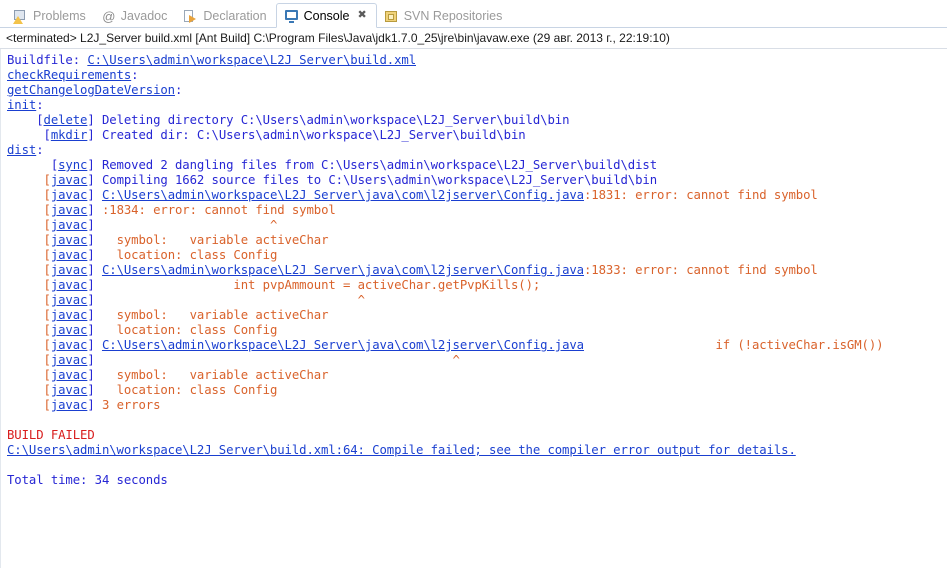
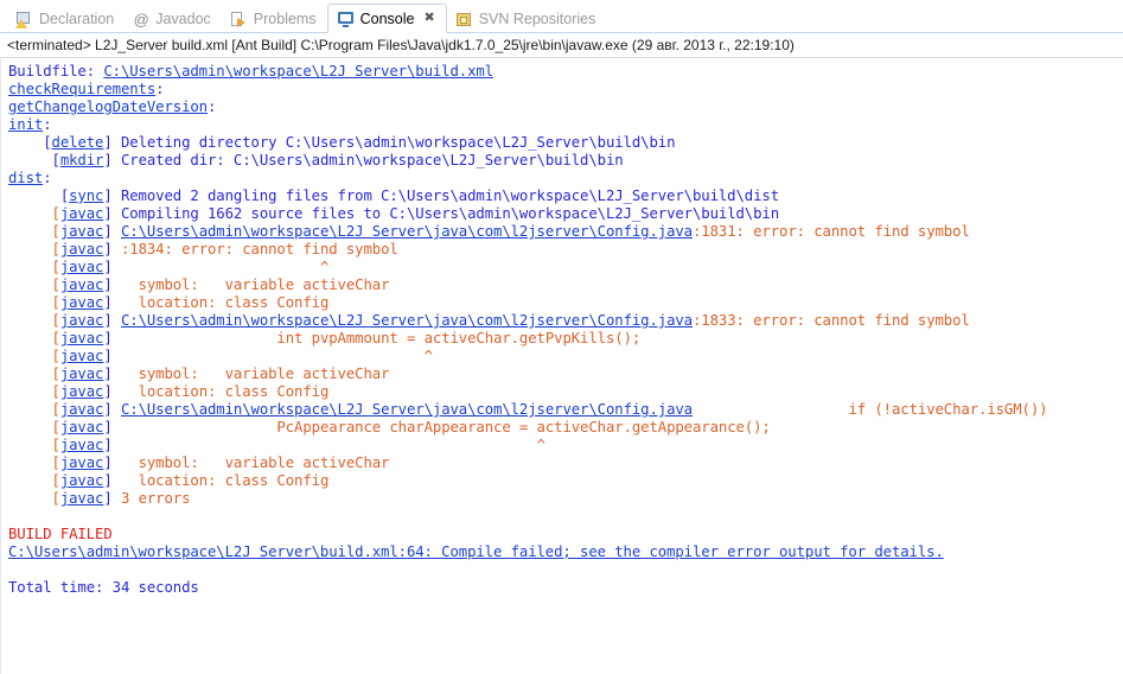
- Problems
+ Declaration
  @
  Javadoc
- Declaration
+ Problems
  Console
  ✖
  SVN Repositories
  <terminated> L2J_Server build.xml [Ant Build] C:\Program Files\Java\jdk1.7.0_25\jre\bin\javaw.exe (29 авг. 2013 г., 22:19:10)
  Buildfile: C:\Users\admin\workspace\L2J Server\build.xml
  checkRequirements:
  getChangelogDateVersion:
  init:
  [delete] Deleting directory C:\Users\admin\workspace\L2J_Server\build\bin
  [mkdir] Created dir: C:\Users\admin\workspace\L2J_Server\build\bin
  dist:
  [sync] Removed 2 dangling files from C:\Users\admin\workspace\L2J_Server\build\dist
  [javac] Compiling 1662 source files to C:\Users\admin\workspace\L2J_Server\build\bin
  [javac] C:\Users\admin\workspace\L2J Server\java\com\l2jserver\Config.java:1831: error: cannot find symbol
  [javac] :1834: error: cannot find symbol
  [javac] ^
  [javac] symbol: variable activeChar
  [javac] location: class Config
  [javac] C:\Users\admin\workspace\L2J Server\java\com\l2jserver\Config.java:1833: error: cannot find symbol
  [javac] int pvpAmmount = activeChar.getPvpKills();
  [javac] ^
  [javac] symbol: variable activeChar
  [javac] location: class Config
  [javac] C:\Users\admin\workspace\L2J Server\java\com\l2jserver\Config.java if (!activeChar.isGM())
+ [javac] PcAppearance charAppearance = activeChar.getAppearance();
  [javac] ^
  [javac] symbol: variable activeChar
  [javac] location: class Config
  [javac] 3 errors
  BUILD FAILED
  C:\Users\admin\workspace\L2J Server\build.xml:64: Compile failed; see the compiler error output for details.
  Total time: 34 seconds
